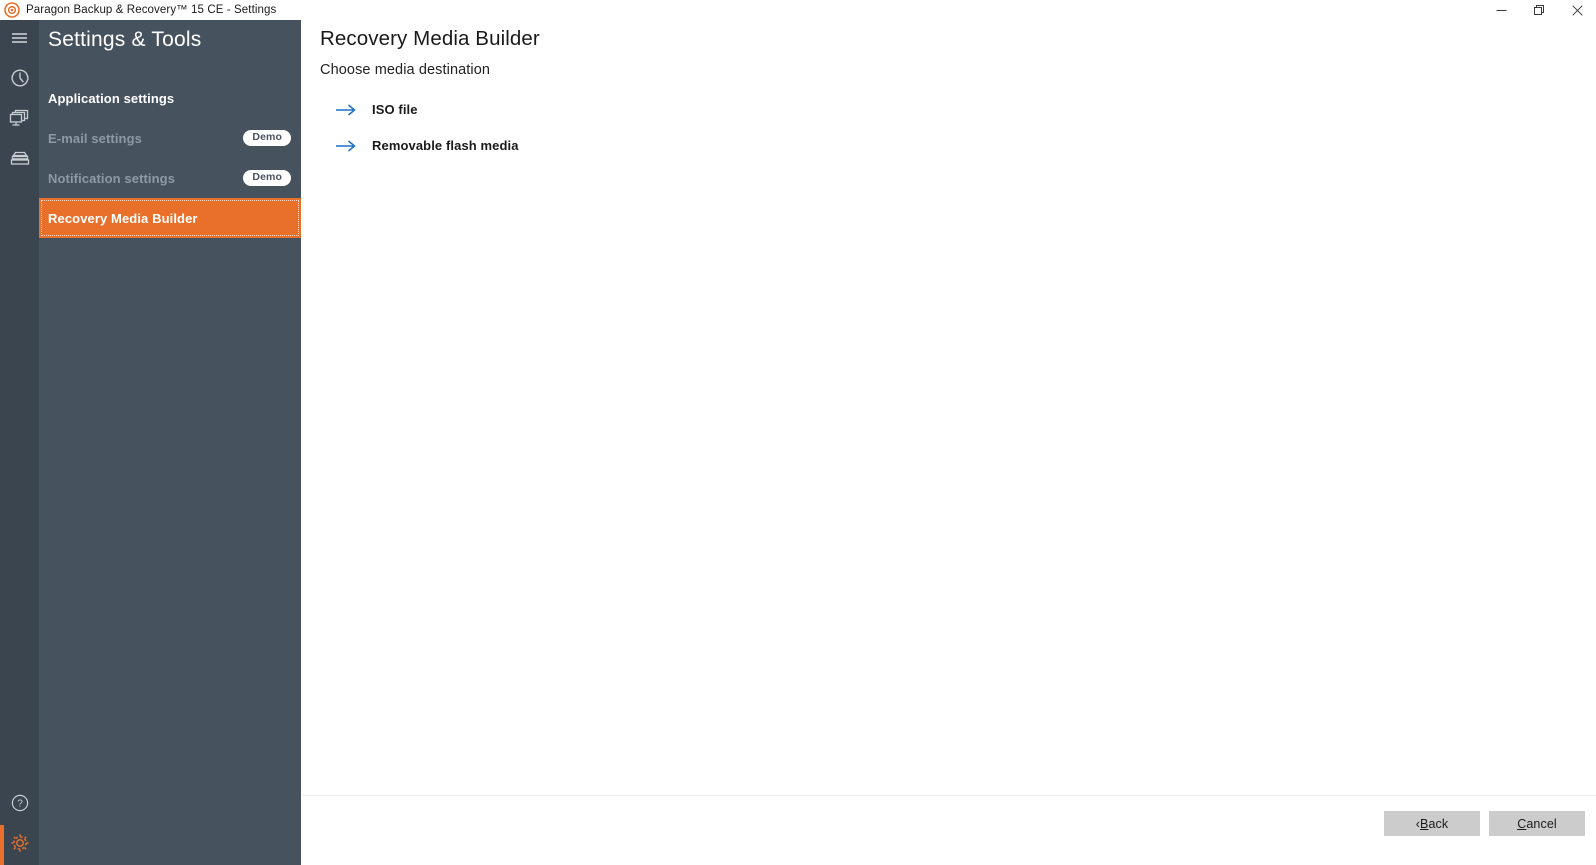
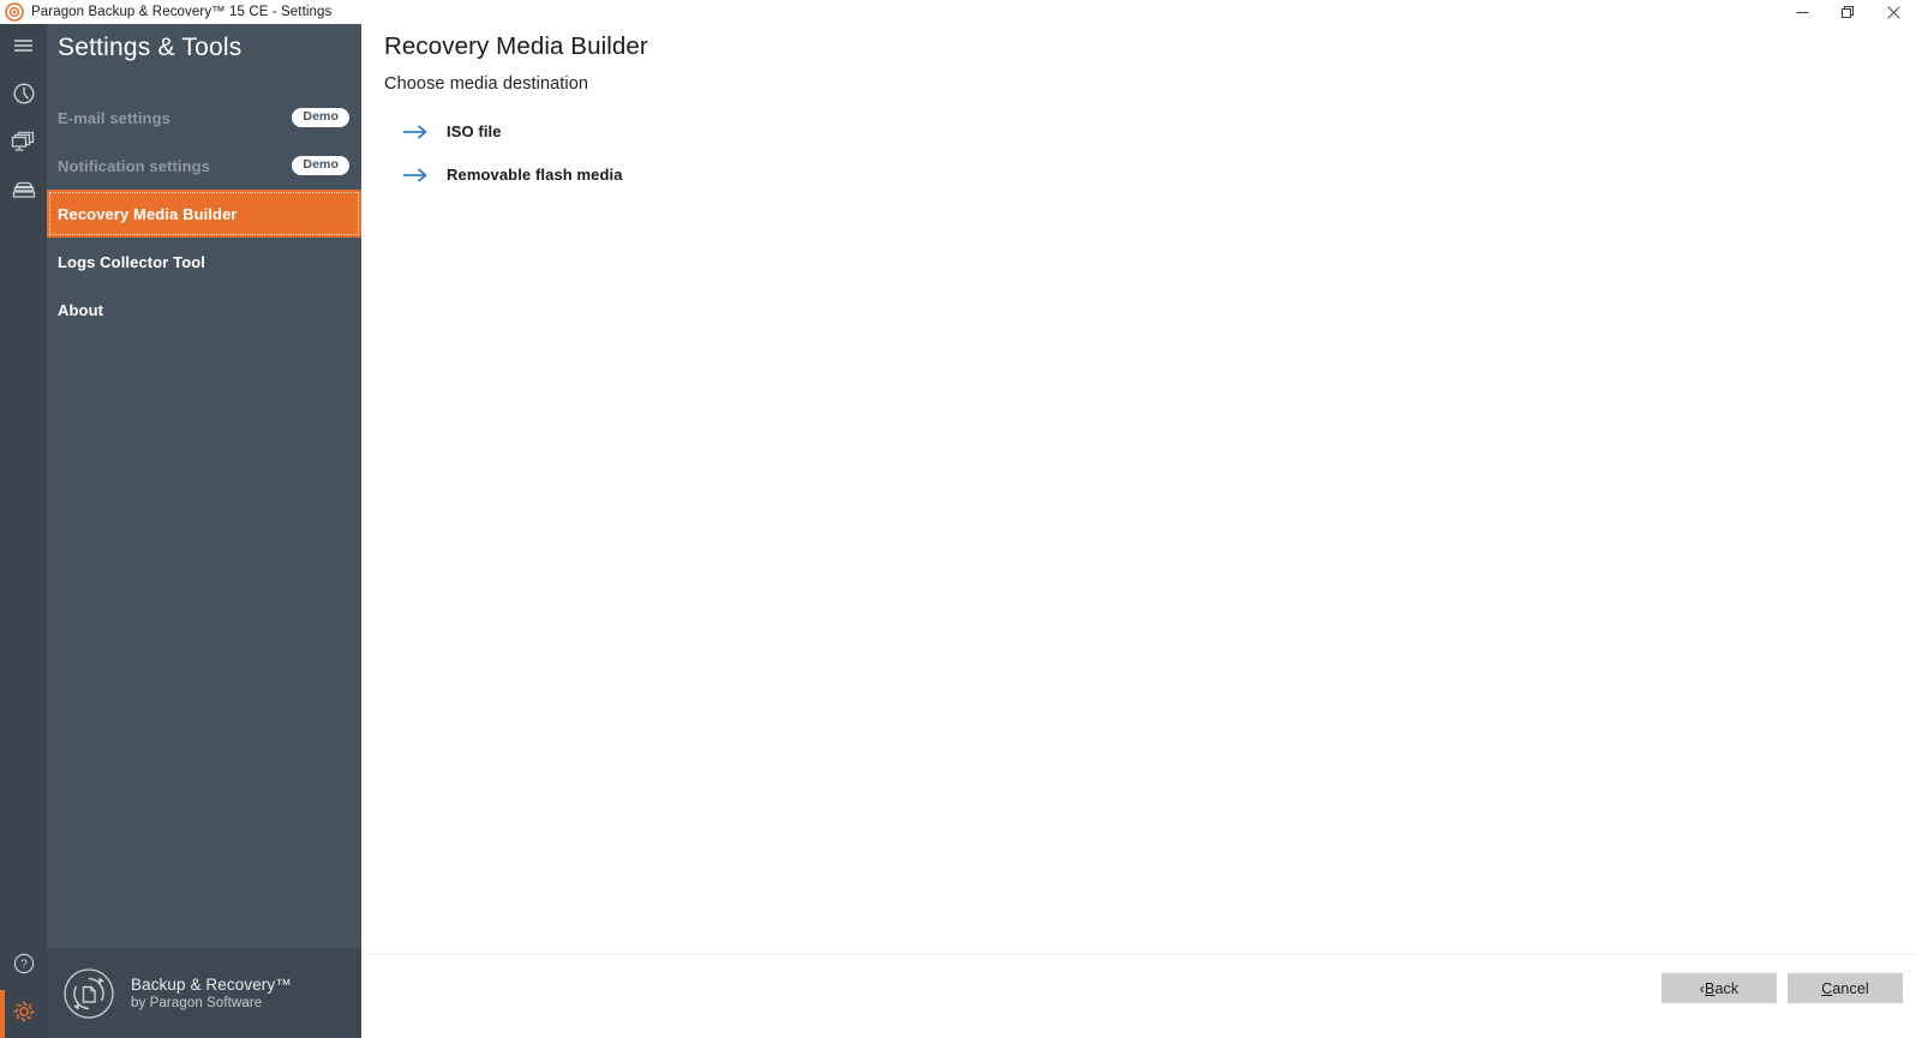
  Paragon Backup & Recovery™ 15 CE - Settings
  ?
  Settings & Tools
- Application settings
  E-mail settings
  Demo
  Notification settings
  Demo
  Recovery Media Builder
+ Logs Collector Tool
+ About
+ Backup & Recovery™
+ by Paragon Software
  Recovery Media Builder
  Choose media destination
  ISO file
  Removable flash media
  ‹
  B
  ack
  C
  ancel
